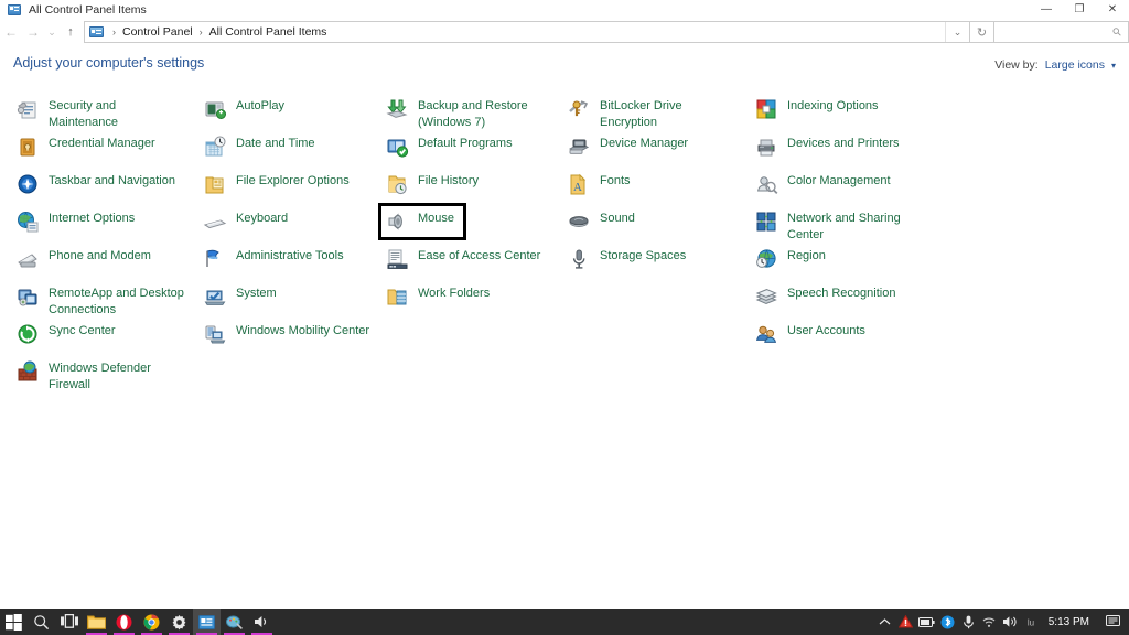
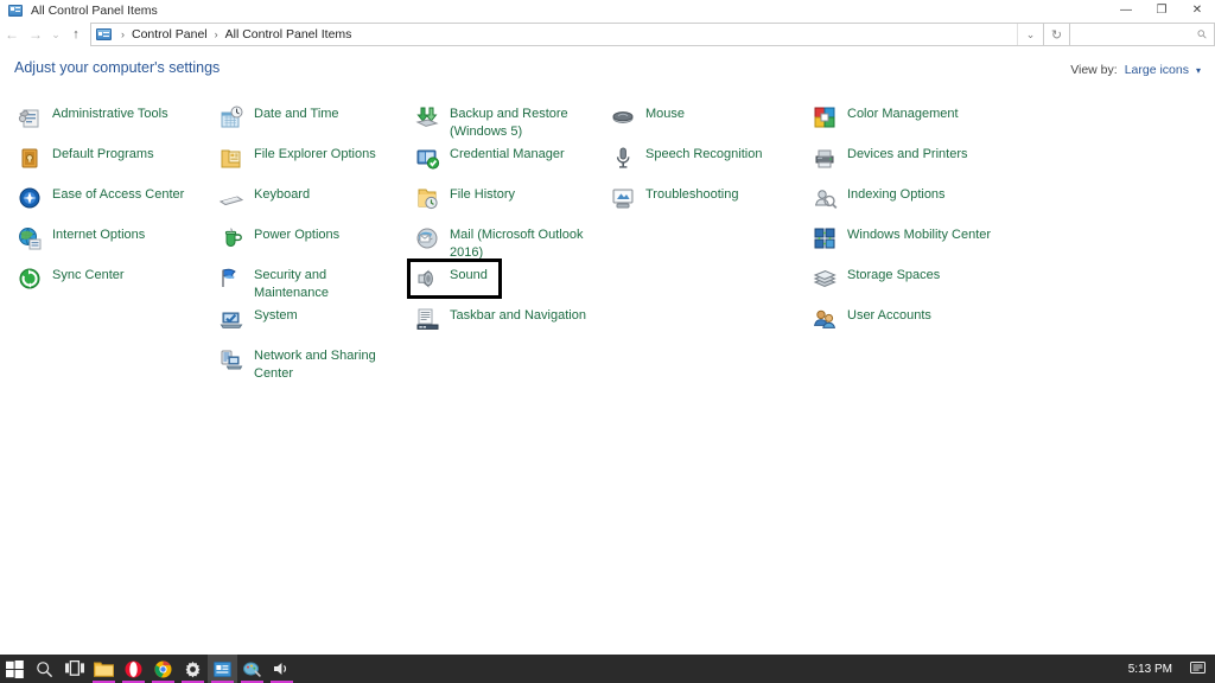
  All Control Panel Items
  —
  ❐
  ✕
  ←
  →
  ⌄
  ↑
  ›
  Control Panel
  ›
  All Control Panel Items
  ⌄
  ↻
  Adjust your computer's settings
  View by:
  Large icons
  ▾
- Security and Maintenance
+ Administrative Tools
- Credential Manager
+ Default Programs
- Taskbar and Navigation
+ Ease of Access Center
  Internet Options
- Phone and Modem
- RemoteApp and Desktop Connections
  Sync Center
- Windows Defender Firewall
- AutoPlay
  Date and Time
  File Explorer Options
  Keyboard
+ Power Options
- Administrative Tools
+ Security and Maintenance
  System
- Windows Mobility Center
+ Network and Sharing Center
- Backup and Restore (Windows 7)
+ Backup and Restore (Windows 5)
- Default Programs
+ Credential Manager
  File History
+ Mail (Microsoft Outlook 2016)
- Mouse
+ Sound
- Ease of Access Center
+ Taskbar and Navigation
- Work Folders
- BitLocker Drive Encryption
- Device Manager
- A
- Fonts
- Sound
+ Mouse
- Storage Spaces
+ Speech Recognition
+ Troubleshooting
- Indexing Options
+ Color Management
  Devices and Printers
- Color Management
+ Indexing Options
- Network and Sharing Center
+ Windows Mobility Center
- Region
- Speech Recognition
+ Storage Spaces
  User Accounts
- lu
  5:13 PM
